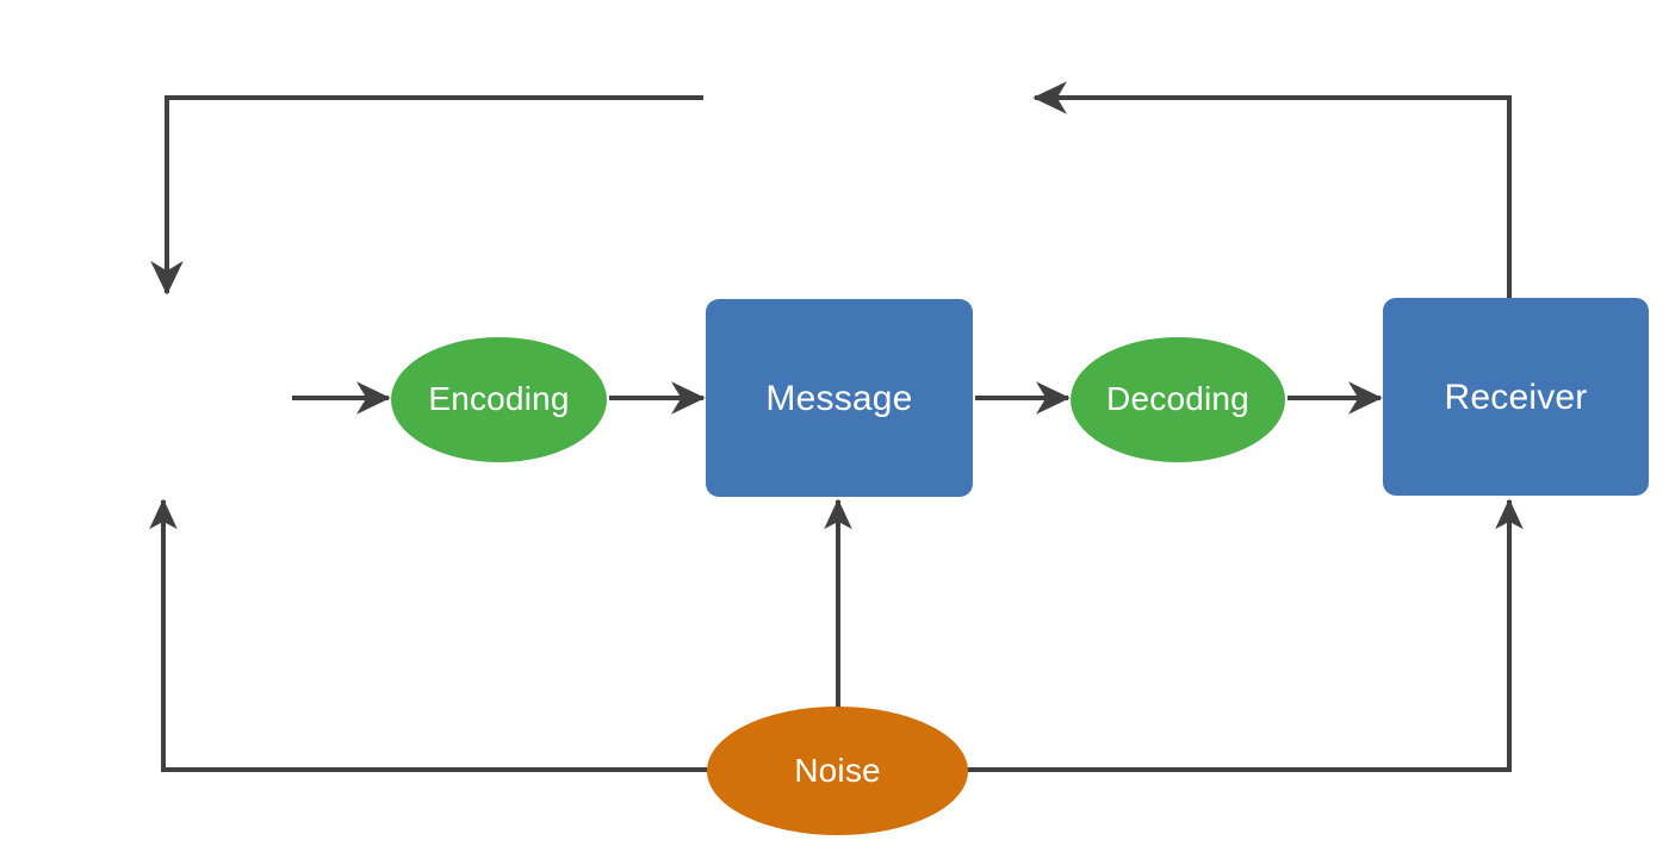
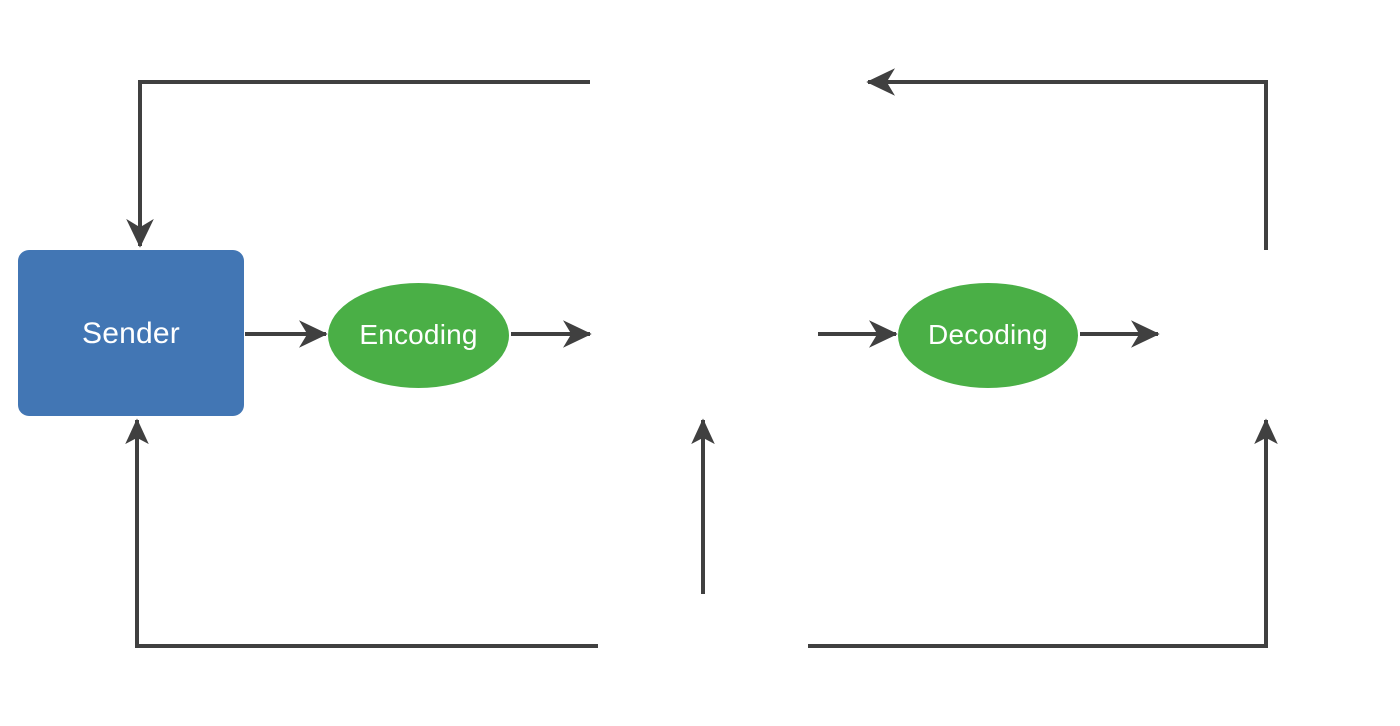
+ Sender
  Encoding
- Message
  Decoding
- Receiver
- Noise
